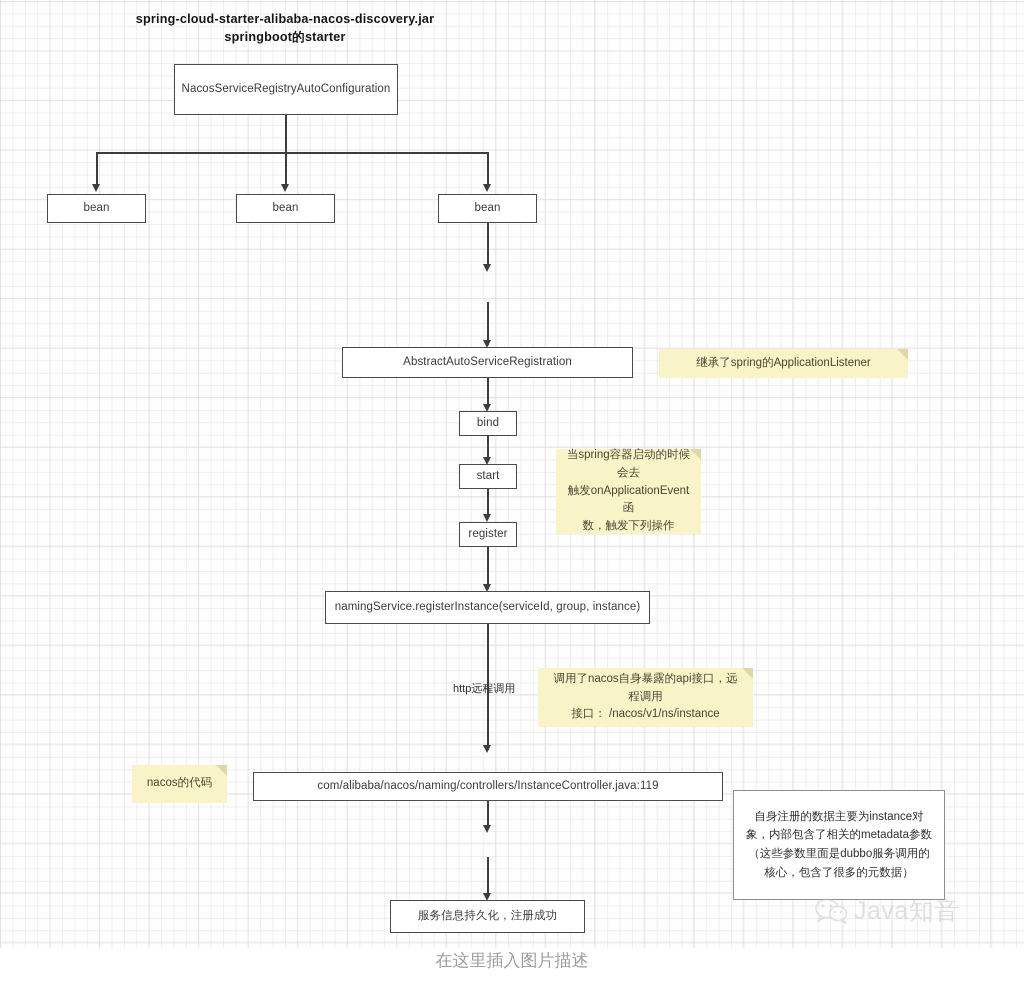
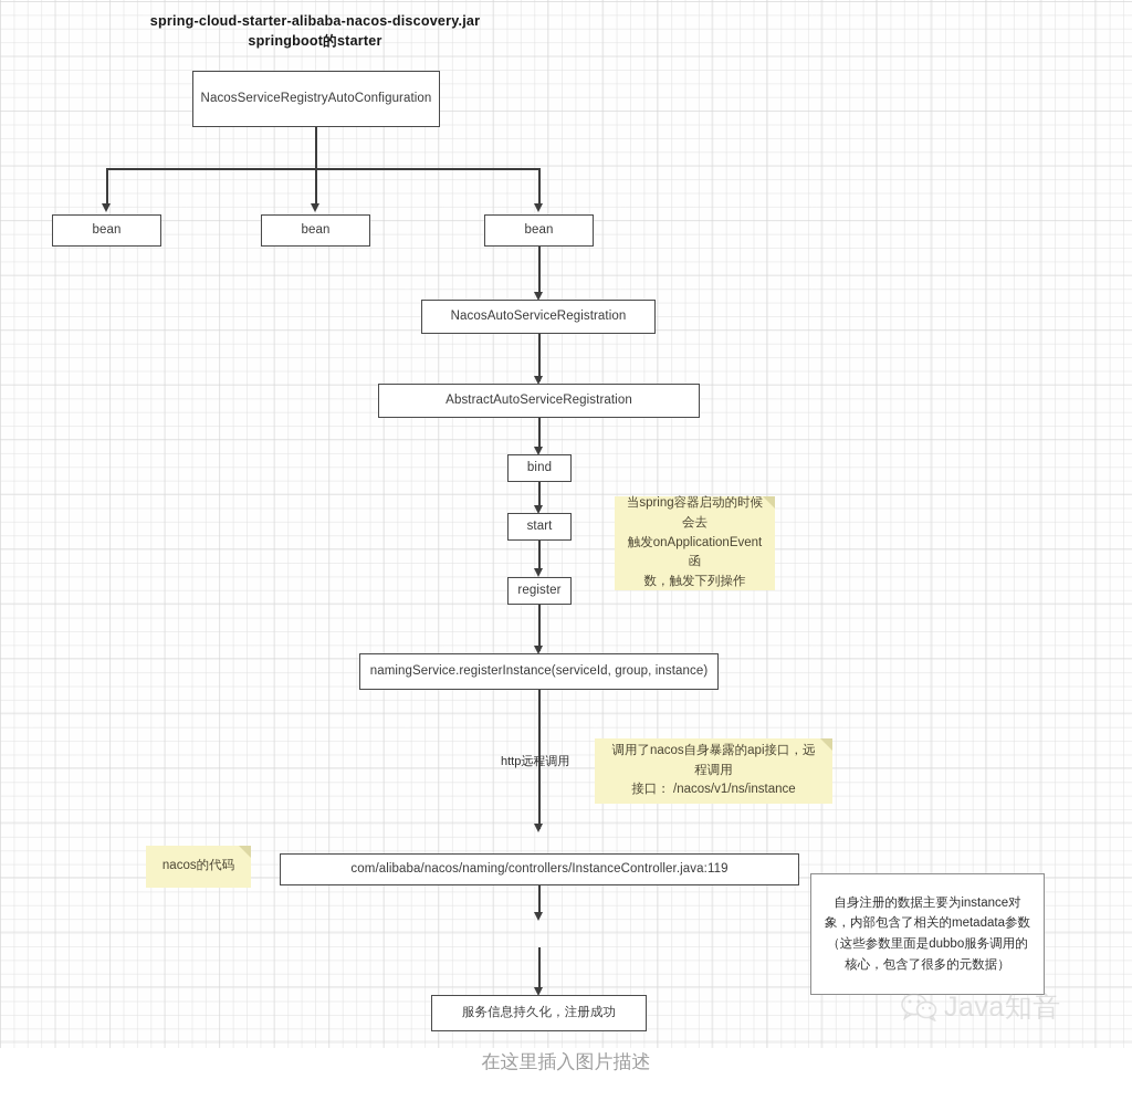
  spring-cloud-starter-alibaba-nacos-discovery.jar
  springboot的starter
  NacosServiceRegistryAutoConfiguration
  bean
  bean
  bean
+ NacosAutoServiceRegistration
  AbstractAutoServiceRegistration
- 继承了spring的ApplicationListener
  bind
  start
  register
  当spring容器启动的时候会去
  触发onApplicationEvent函
  数，触发下列操作
  namingService.registerInstance(serviceId, group, instance)
  http远程调用
  调用了nacos自身暴露的api接口，远程调用
  接口： /nacos/v1/ns/instance
  com/alibaba/nacos/naming/controllers/InstanceController.java:119
  nacos的代码
  自身注册的数据主要为instance对
  象，内部包含了相关的metadata参数
  （这些参数里面是dubbo服务调用的
  核心，包含了很多的元数据）
  服务信息持久化，注册成功
  Java知音
  在这里插入图片描述
